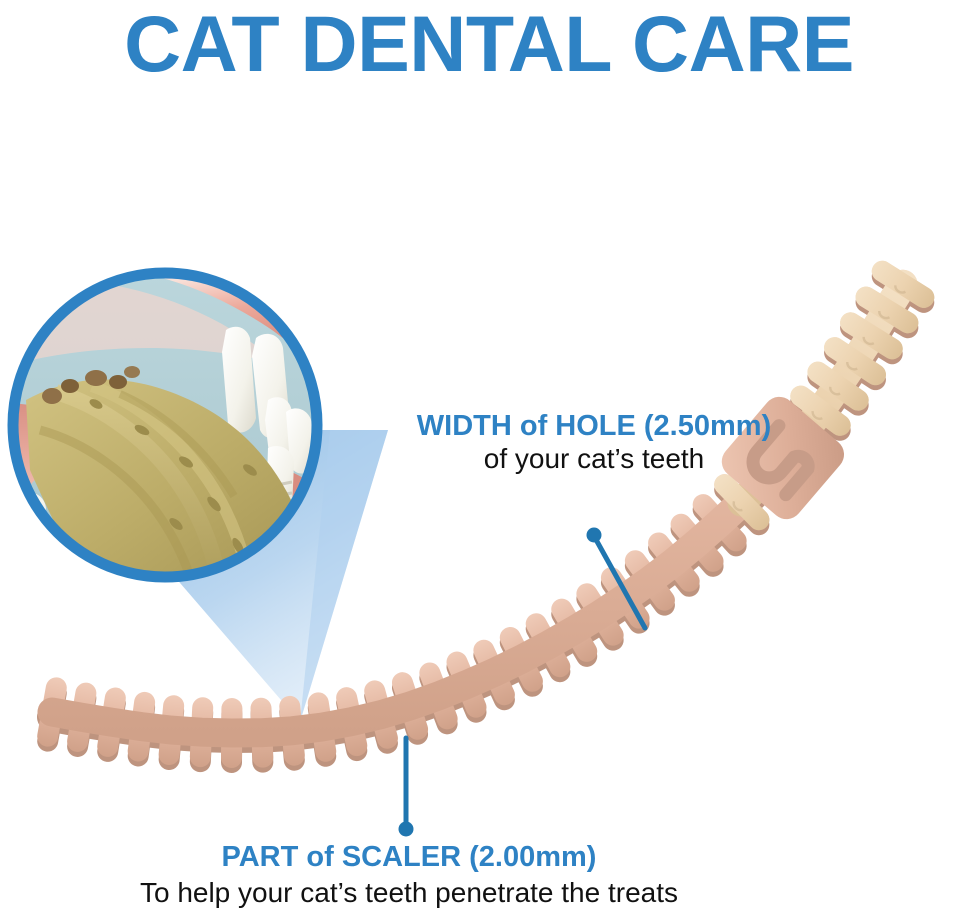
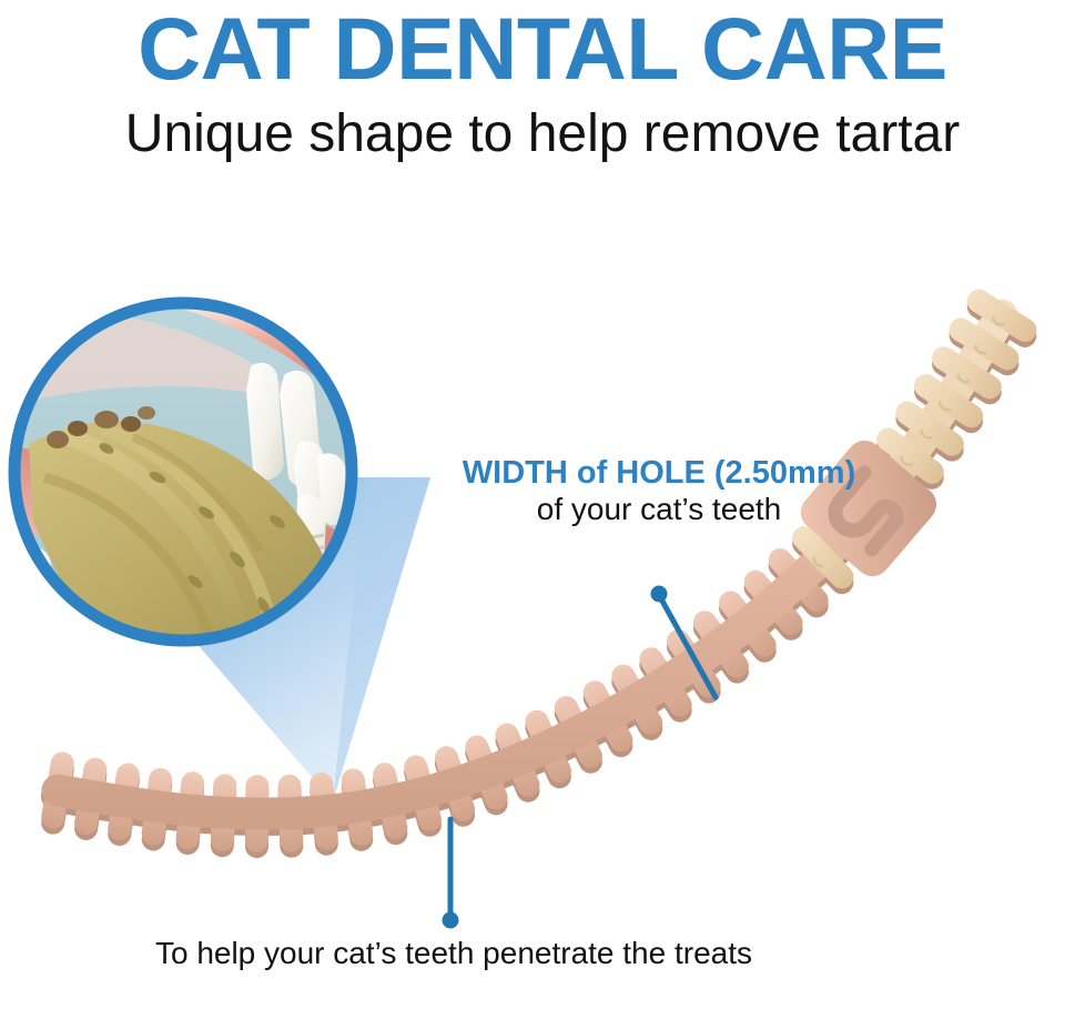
  CAT DENTAL CARE
+ Unique shape to help remove tartar
  WIDTH of HOLE (2.50mm)
  of your cat’s teeth
- PART of SCALER (2.00mm)
  To help your cat’s teeth penetrate the treats
